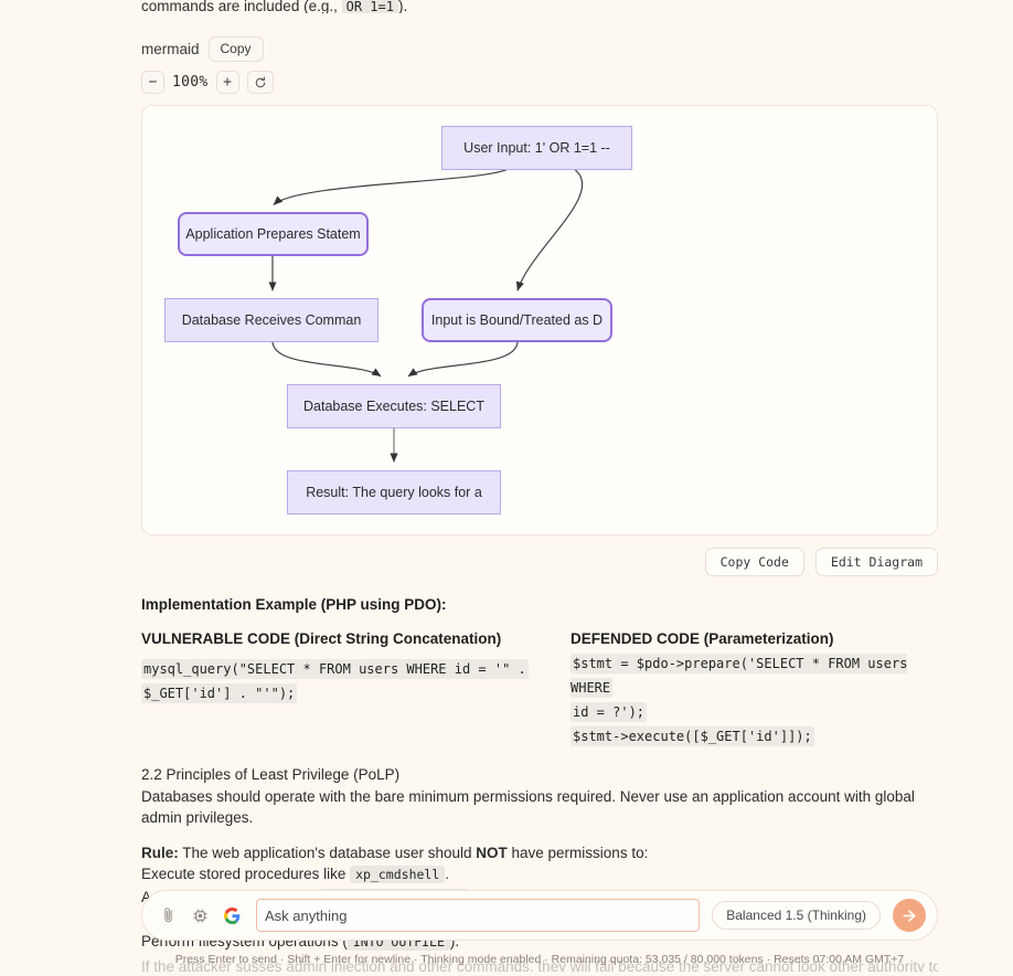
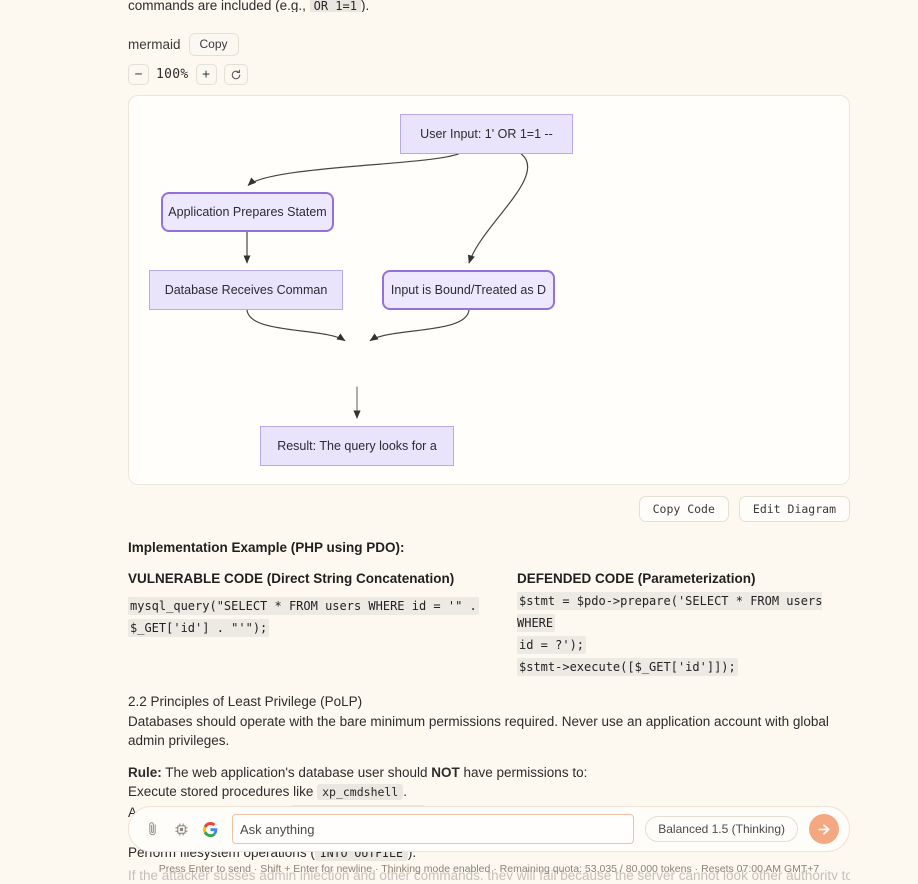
  commands are included (e.g., OR 1=1 ).
  mermaid
  Copy
  −
  100%
  +
  User Input: 1' OR 1=1 --
  Application Prepares Statem
  Input is Bound/Treated as D
  Database Receives Comman
- Database Executes: SELECT
  Result: The query looks for а
  Copy Code
  Edit Diagram
  Implementation Example (PHP using PDO):
  VULNERABLE CODE (Direct String Concatenation)
  mysql_query("SELECT * FROM users WHERE id = '" .
  $_GET['id'] . "'");
  DEFENDED CODE (Parameterization)
  $stmt = $pdo->prepare('SELECT * FROM users WHERE
  id = ?');
  $stmt->execute([$_GET['id']]);
  2.2 Principles of Least Privilege (PoLP)
  Databases should operate with the bare minimum permissions required. Never use an application account with global admin privileges.
  Rule: The web application's database user should NOT have permissions to:
  Execute stored procedures like xp_cmdshell .
  Perform filesystem operations ( INTO OUTFILE ).
  If the attacker susses admin injection and other commands, they will fail because the server cannot look other authority to
  Ask anything
  Balanced 1.5 (Thinking)
  Press Enter to send · Shift + Enter for newline · Thinking mode enabled · Remaining quota: 53,035 / 80,000 tokens · Resets 07:00 AM GMT+7
